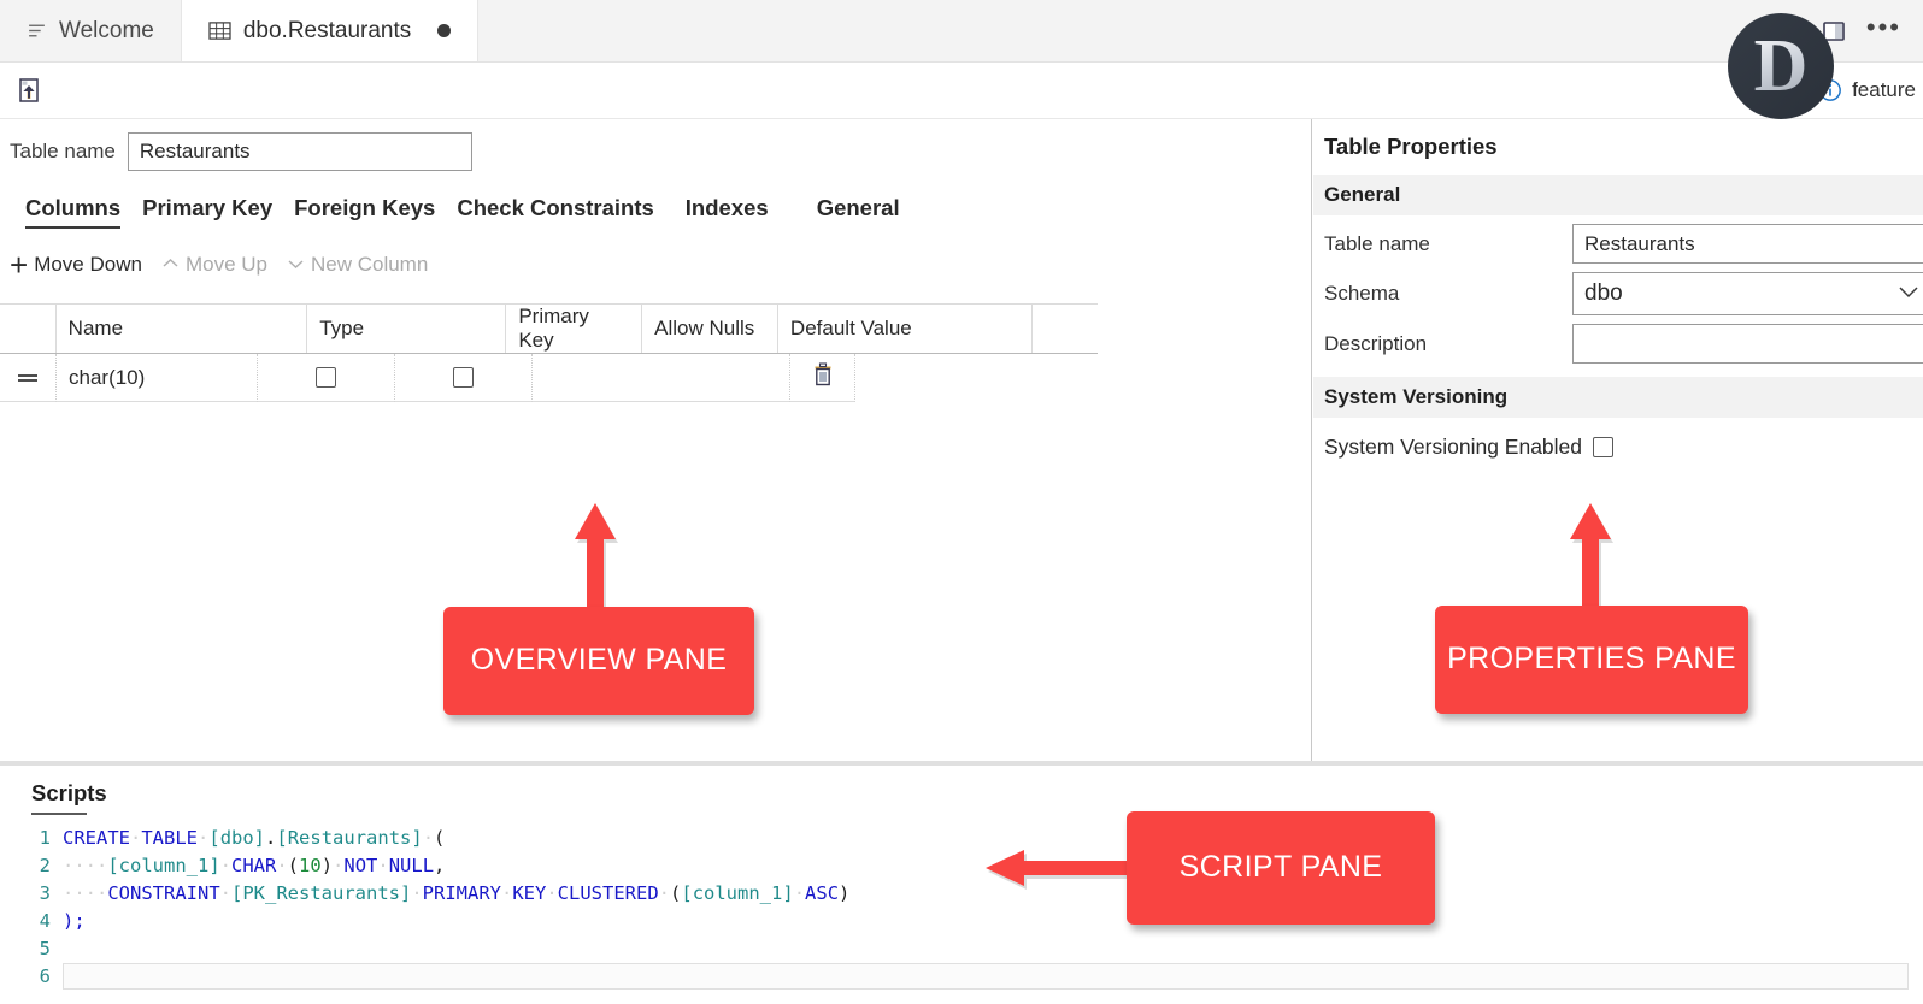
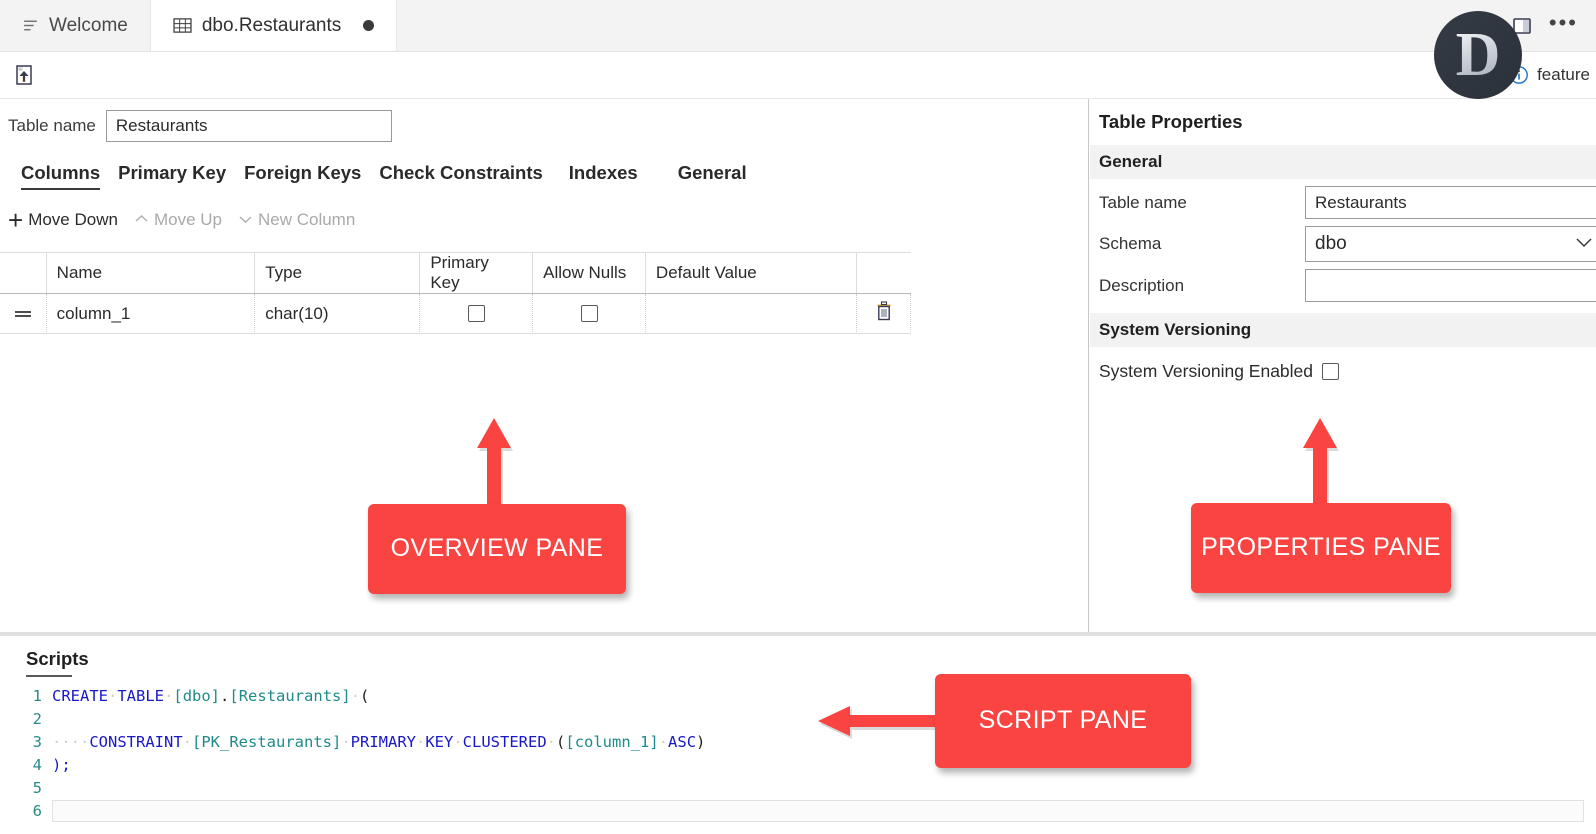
  Welcome
  dbo.Restaurants
  •••
  feature
  Table name
  Restaurants
  Columns
  Primary Key
  Foreign Keys
  Check Constraints
  Indexes
  General
  +
  Move Down
  Move Up
  New Column
  Name
  Type
  Primary Key
  Allow Nulls
  Default Value
+ column_1
  char(10)
  Table Properties
  General
  Table name
  Restaurants
  Schema
  dbo
  Description
  System Versioning
  System Versioning Enabled
  Scripts
  1
  CREATE·TABLE·[dbo].[Restaurants]·(
  2
- ····[column_1]·CHAR·(10)·NOT·NULL,
  3
  ····CONSTRAINT·[PK_Restaurants]·PRIMARY·KEY·CLUSTERED·([column_1]·ASC)
  4
  );
  5
  6
  OVERVIEW PANE
  PROPERTIES PANE
  SCRIPT PANE
  D
